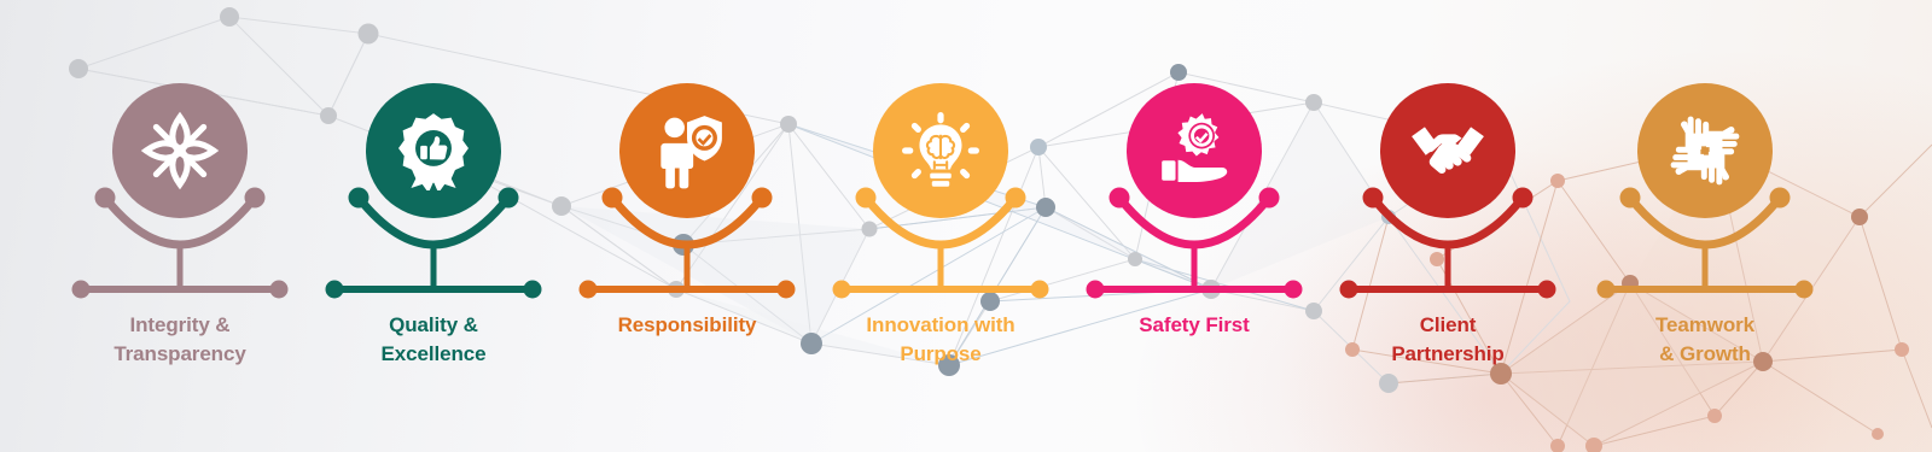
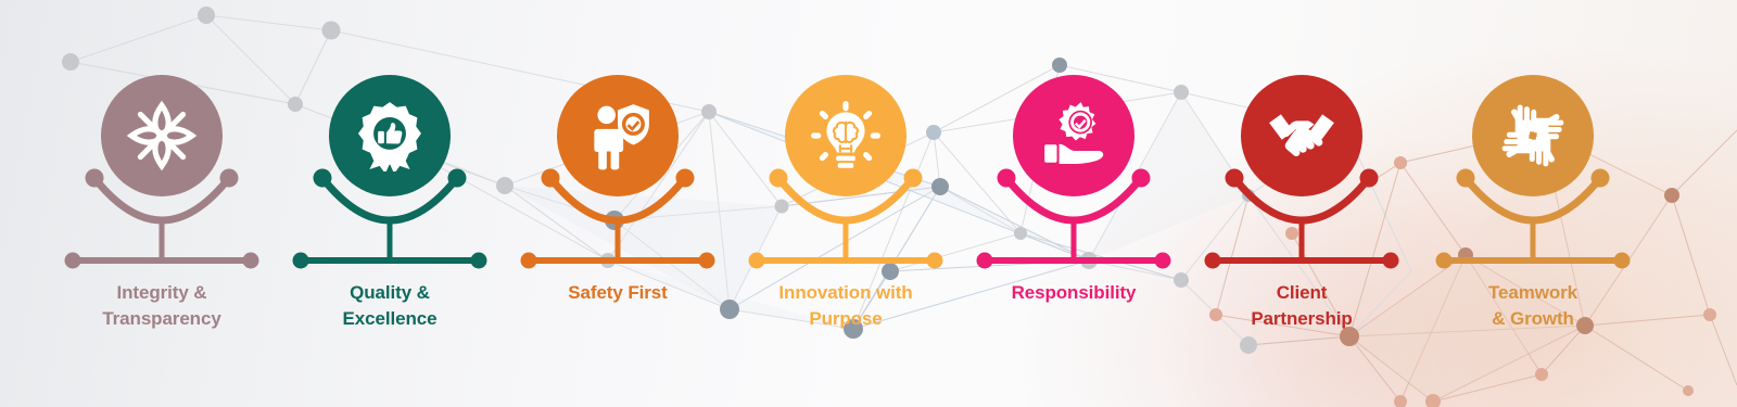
  Integrity &
  Transparency
  Quality &
  Excellence
- Responsibility
+ Safety First
  Innovation with
  Purpose
- Safety First
+ Responsibility
  Client
  Partnership
  Teamwork
  & Growth
